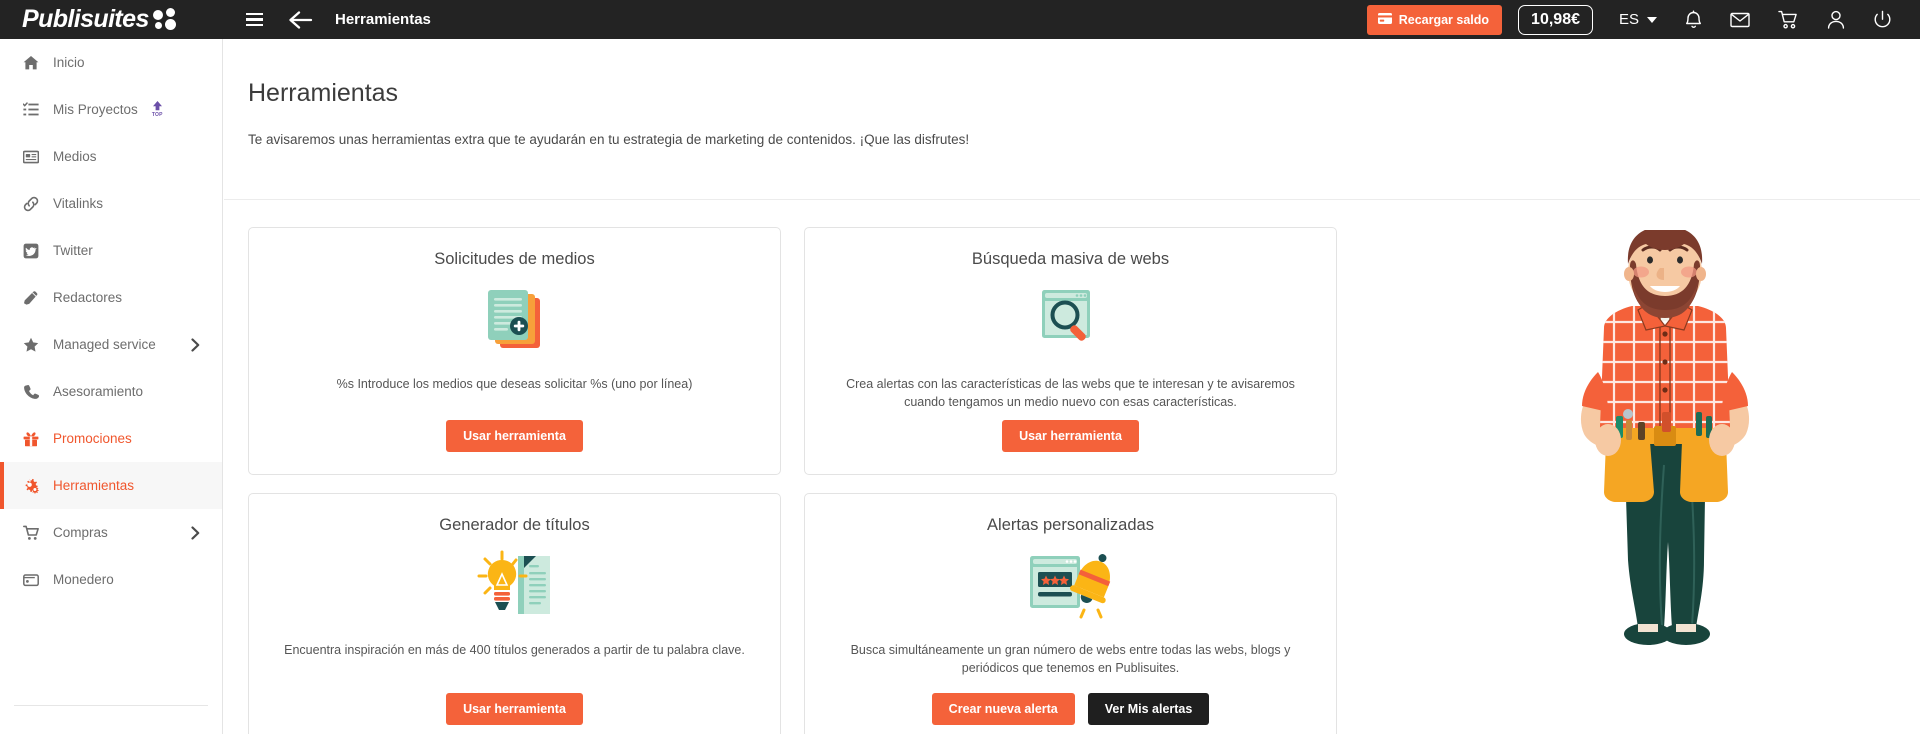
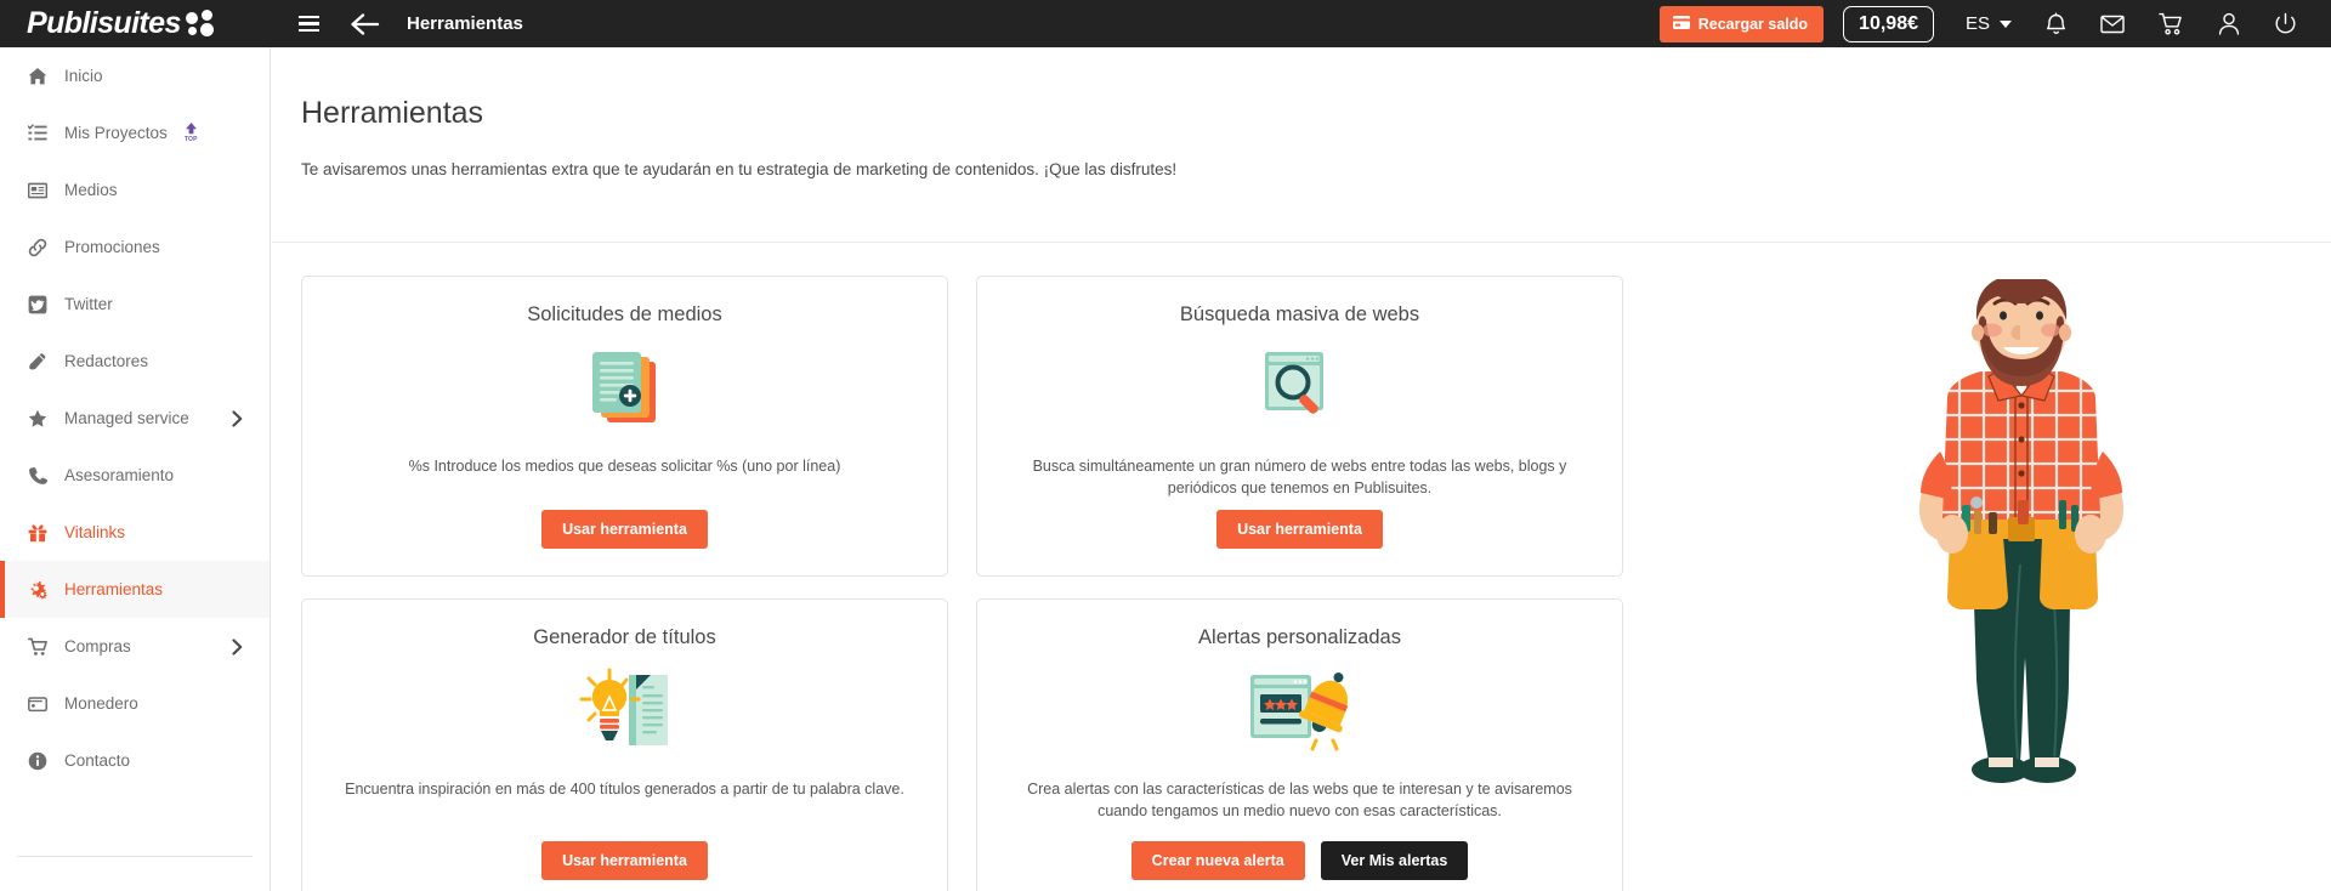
  Publisuites
  Herramientas
  Recargar saldo
  10,98€
  ES
  Inicio
  Mis Proyectos
  Medios
- Vitalinks
+ Promociones
  Twitter
  Redactores
  Managed service
  Asesoramiento
- Promociones
+ Vitalinks
  Herramientas
  Compras
  Monedero
+ Contacto
  Herramientas
  Te avisaremos unas herramientas extra que te ayudarán en tu estrategia de marketing de contenidos. ¡Que las disfrutes!
  Solicitudes de medios
  %s Introduce los medios que deseas solicitar %s (uno por línea)
  Usar herramienta
  Búsqueda masiva de webs
- Crea alertas con las características de las webs que te interesan y te avisaremos cuando tengamos un medio nuevo con esas características.
+ Busca simultáneamente un gran número de webs entre todas las webs, blogs y periódicos que tenemos en Publisuites.
  Usar herramienta
  Generador de títulos
  Encuentra inspiración en más de 400 títulos generados a partir de tu palabra clave.
  Usar herramienta
  Alertas personalizadas
- Busca simultáneamente un gran número de webs entre todas las webs, blogs y periódicos que tenemos en Publisuites.
+ Crea alertas con las características de las webs que te interesan y te avisaremos cuando tengamos un medio nuevo con esas características.
  Crear nueva alerta
  Ver Mis alertas
